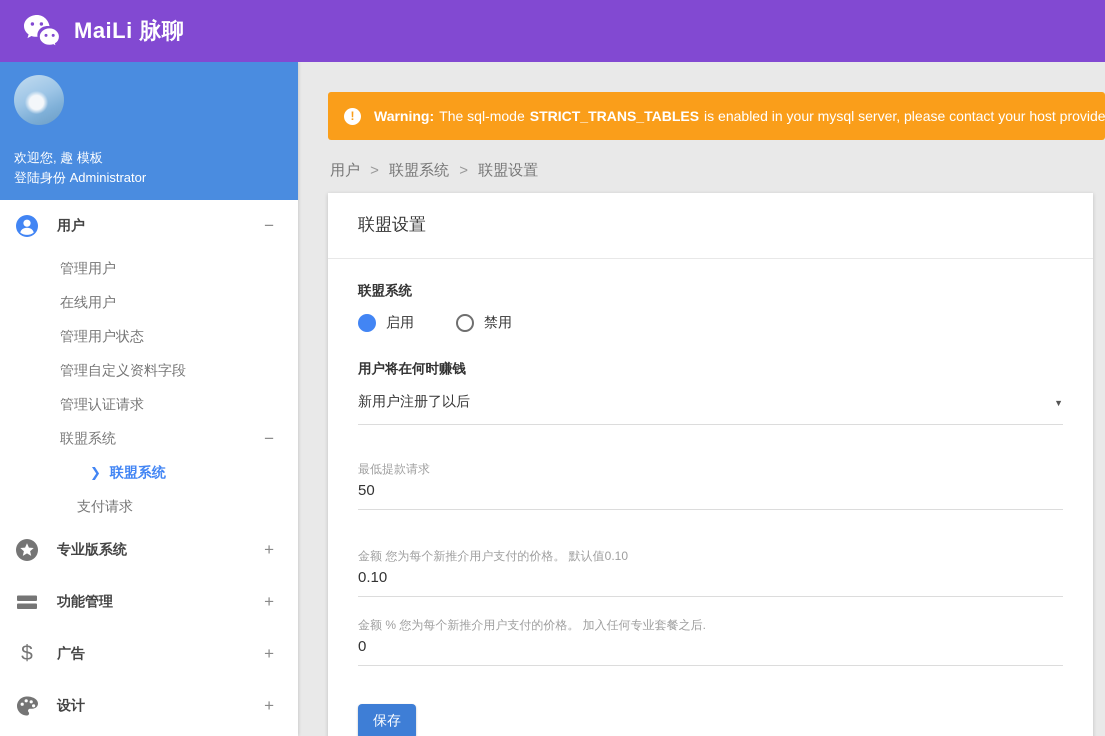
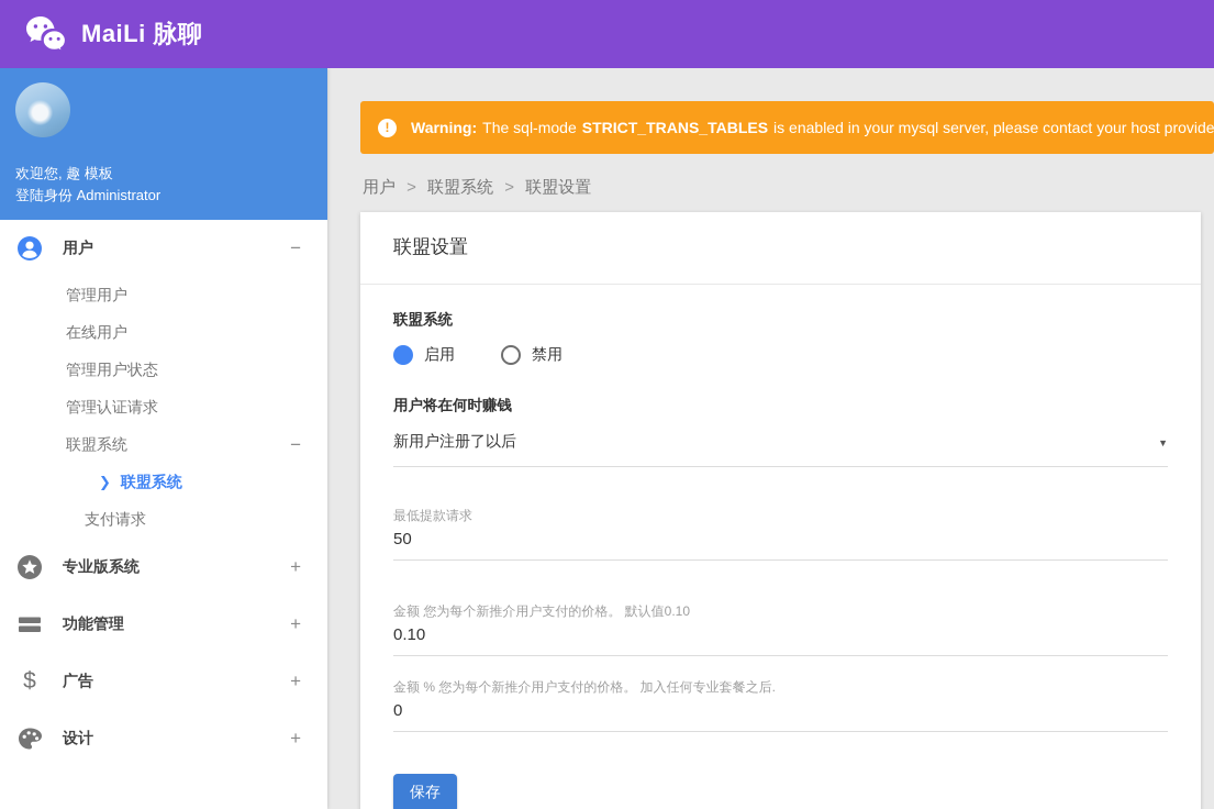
  MaiLi 脉聊
  欢迎您, 趣 模板
  登陆身份 Administrator
  用户
  −
  管理用户
  在线用户
  管理用户状态
- 管理自定义资料字段
  管理认证请求
  联盟系统
  −
  ❯
  联盟系统
  支付请求
  专业版系统
  +
  功能管理
  +
  $
  广告
  +
  设计
  +
  !
  Warning:
  The sql-mode
  STRICT_TRANS_TABLES
  is enabled in your mysql server, please contact your host provide
  用户 > 联盟系统 > 联盟设置
  联盟设置
  联盟系统
  启用
  禁用
  用户将在何时赚钱
  新用户注册了以后
  ▼
  最低提款请求
  50
  金额 您为每个新推介用户支付的价格。 默认值0.10
  0.10
  金额 % 您为每个新推介用户支付的价格。 加入任何专业套餐之后.
  0
  保存
